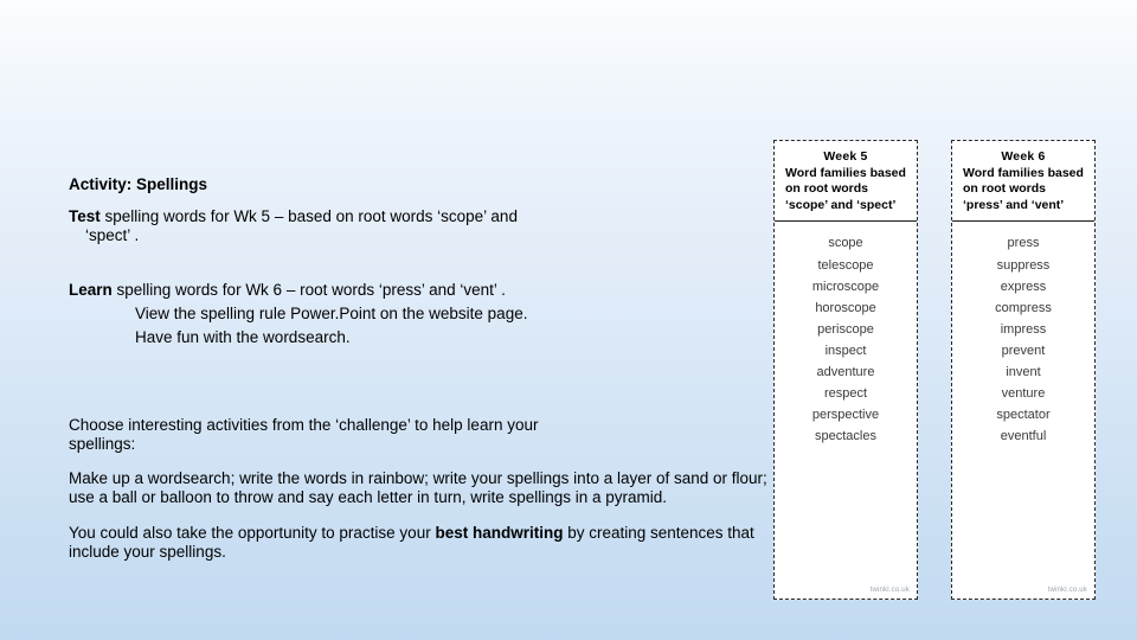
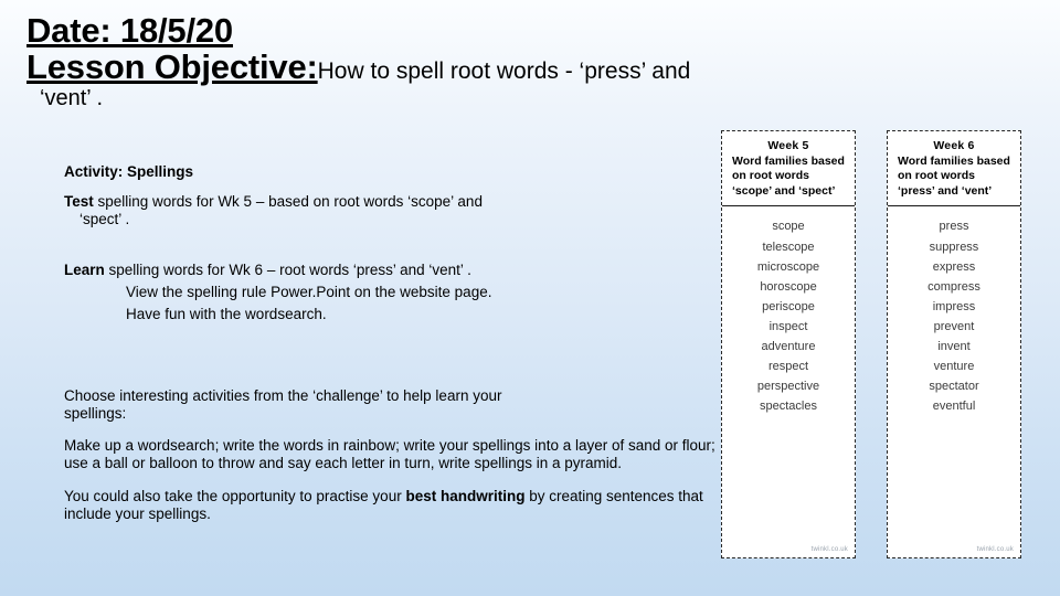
+ Date: 18/5/20
+ Lesson Objective:How to spell root words - ‘press’ and
+ ‘vent’ .
  Activity: Spellings
  Test spelling words for Wk 5 – based on root words ‘scope’ and
  ‘spect’ .
  Learn spelling words for Wk 6 – root words ‘press’ and ‘vent’ .
  View the spelling rule Power.Point on the website page.
  Have fun with the wordsearch.
  Choose interesting activities from the ‘challenge’ to help learn your
  spellings:
  Make up a wordsearch; write the words in rainbow; write your spellings into a layer of sand or flour; use a ball or balloon to throw and say each letter in turn, write spellings in a pyramid.
  You could also take the opportunity to practise your best handwriting by creating sentences that include your spellings.
  Week 5
  Word families based on root words ‘scope’ and ‘spect’
  scope
  telescope
  microscope
  horoscope
  periscope
  inspect
  adventure
  respect
  perspective
  spectacles
  Week 6
  Word families based on root words ‘press’ and ‘vent’
  press
  suppress
  express
  compress
  impress
  prevent
  invent
  venture
  spectator
  eventful
